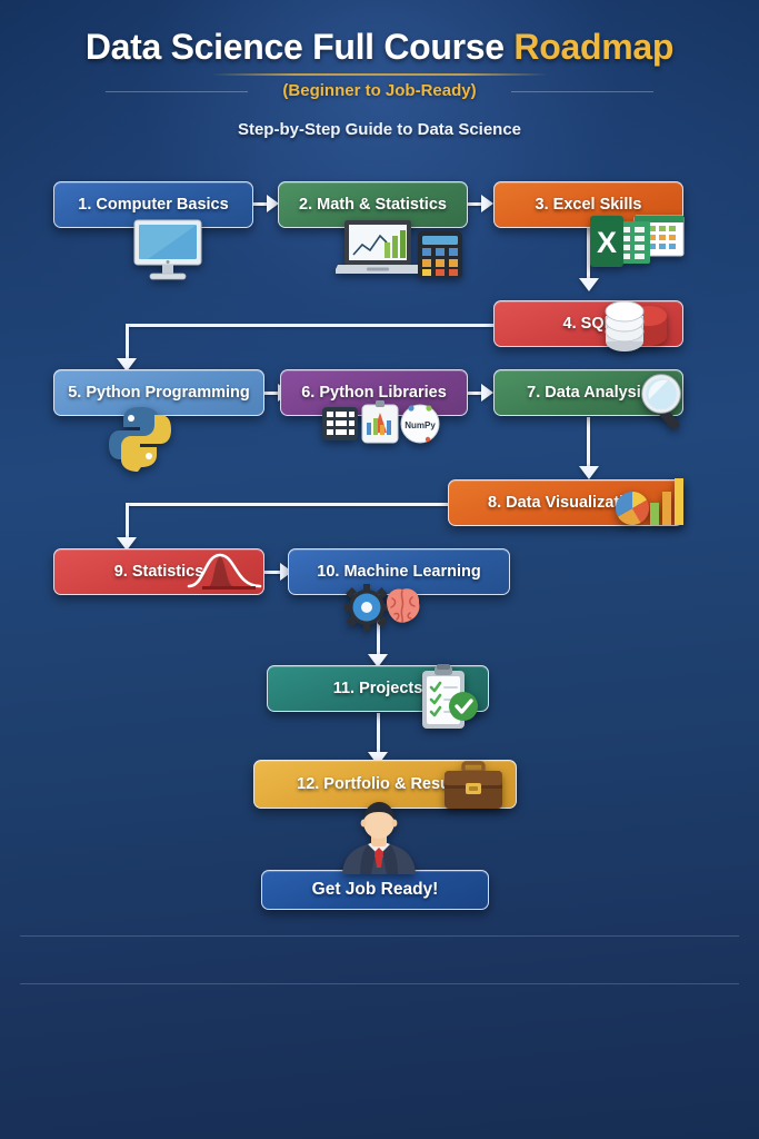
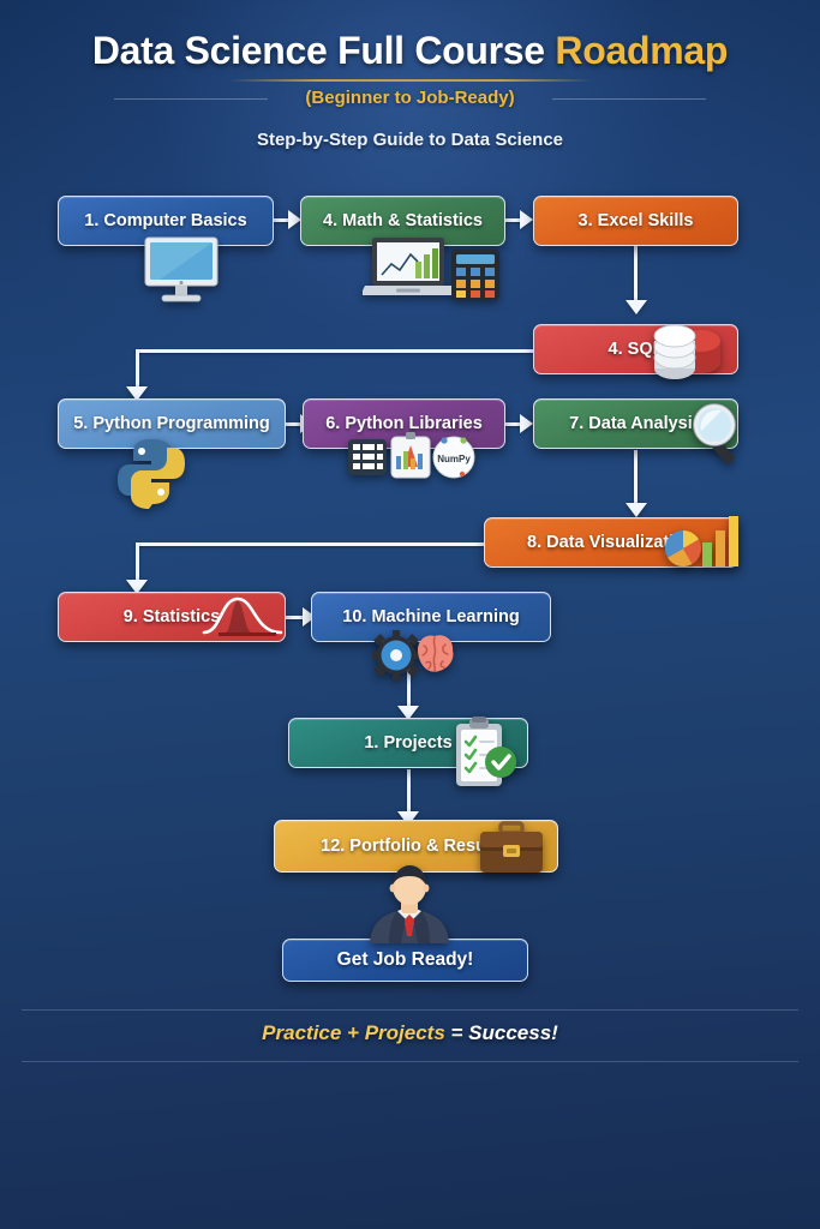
  Data Science Full Course Roadmap
  (Beginner to Job-Ready)
  Step-by-Step Guide to Data Science
- X
  NumPy
  1. Computer Basics
- 2. Math & Statistics
+ 4. Math & Statistics
  3. Excel Skills
  4. SQ
  5. Python Programming
  6. Python Libraries
  7. Data Analysi
  8. Data Visualizat
  9. Statistics
  10. Machine Learning
- 11. Projects
+ 1. Projects
  12. Portfolio & Res
  Get Job Ready!
+ Practice + Projects = Success!
